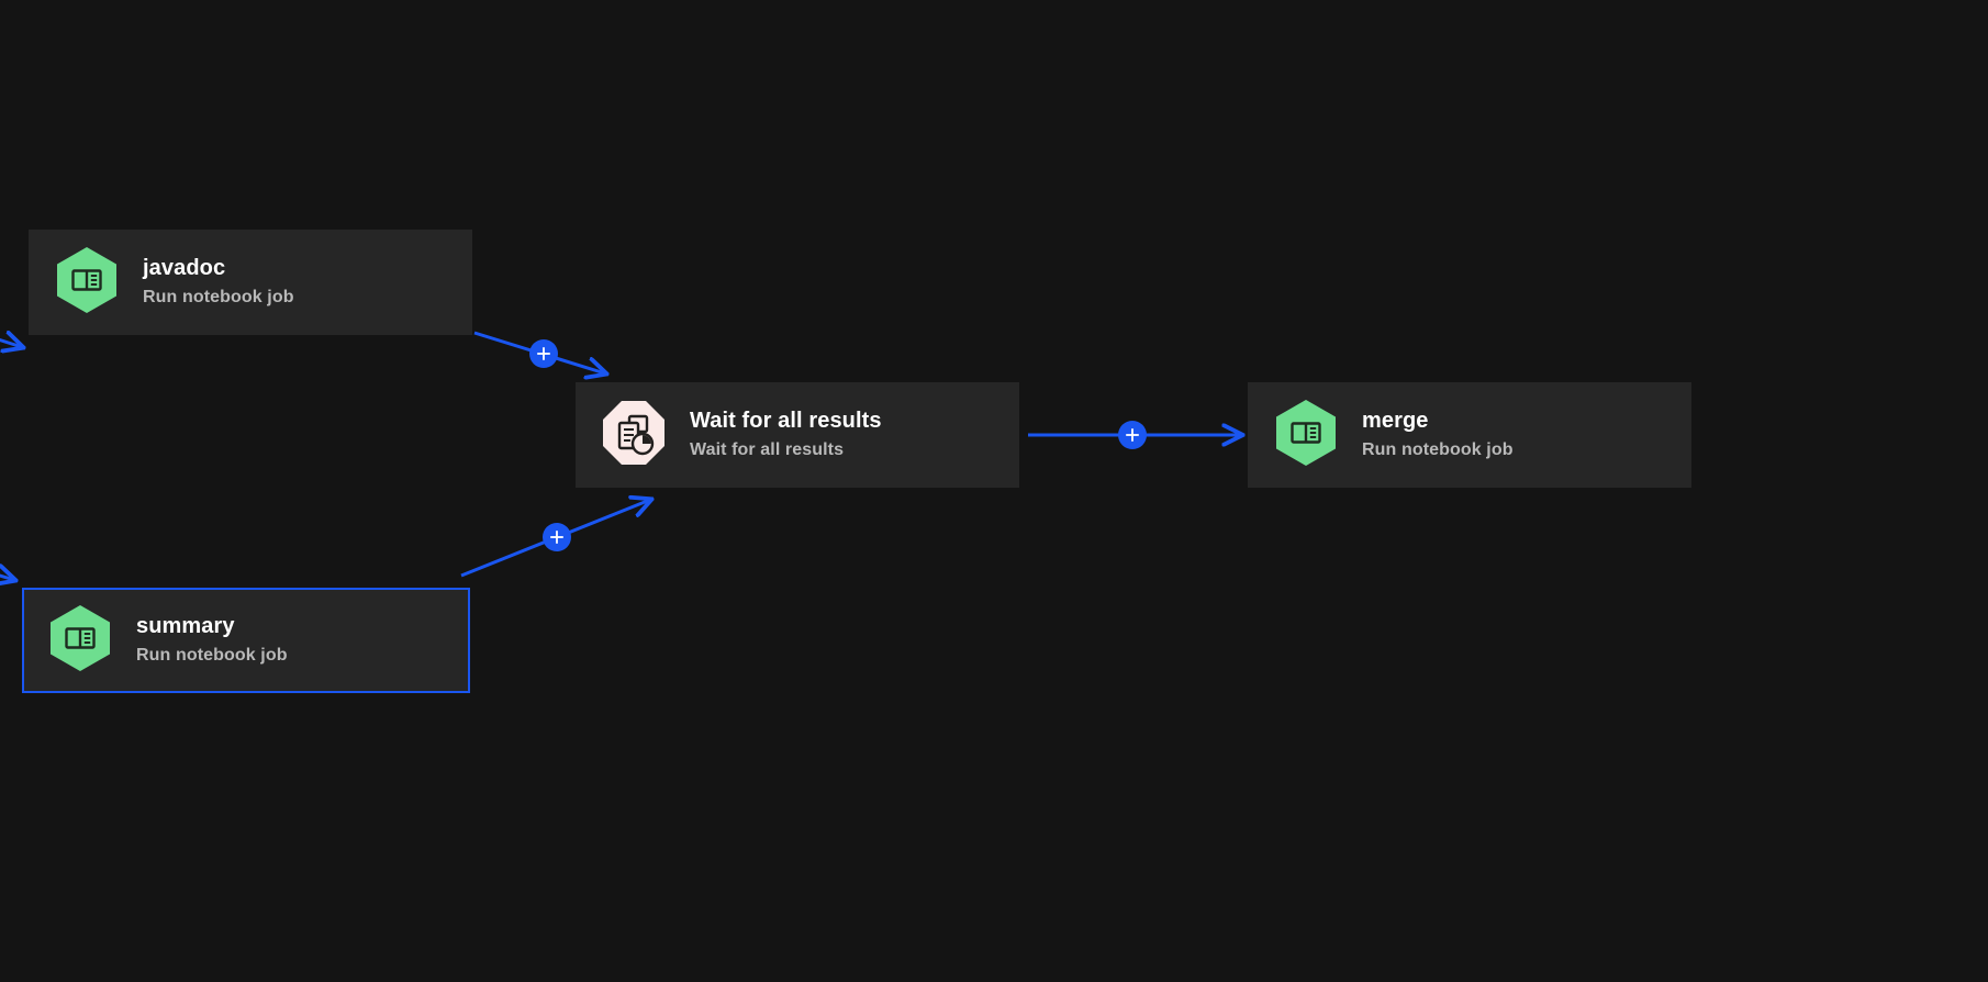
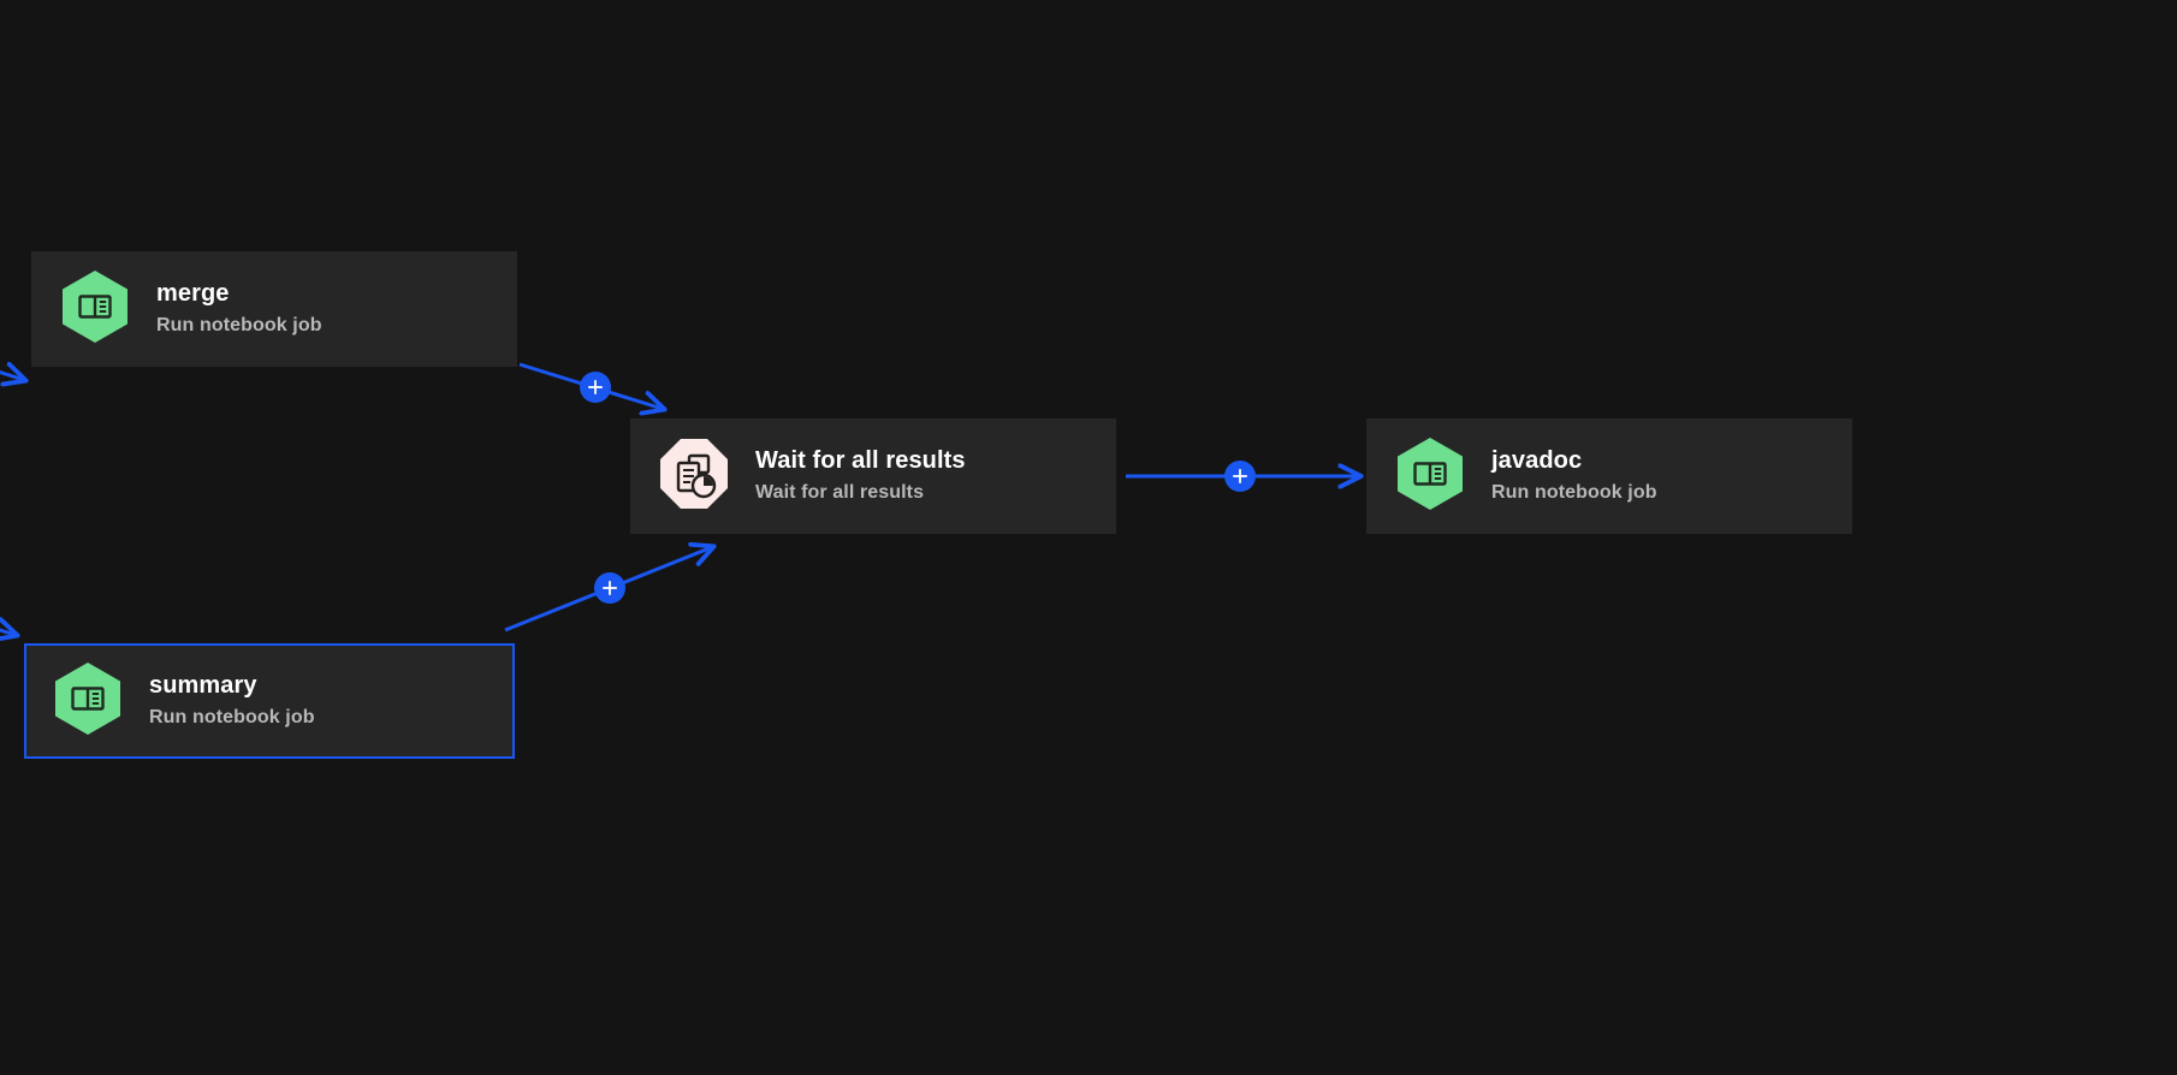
- javadoc
+ merge
  Run notebook job
  Wait for all results
  Wait for all results
- merge
+ javadoc
  Run notebook job
  summary
  Run notebook job
